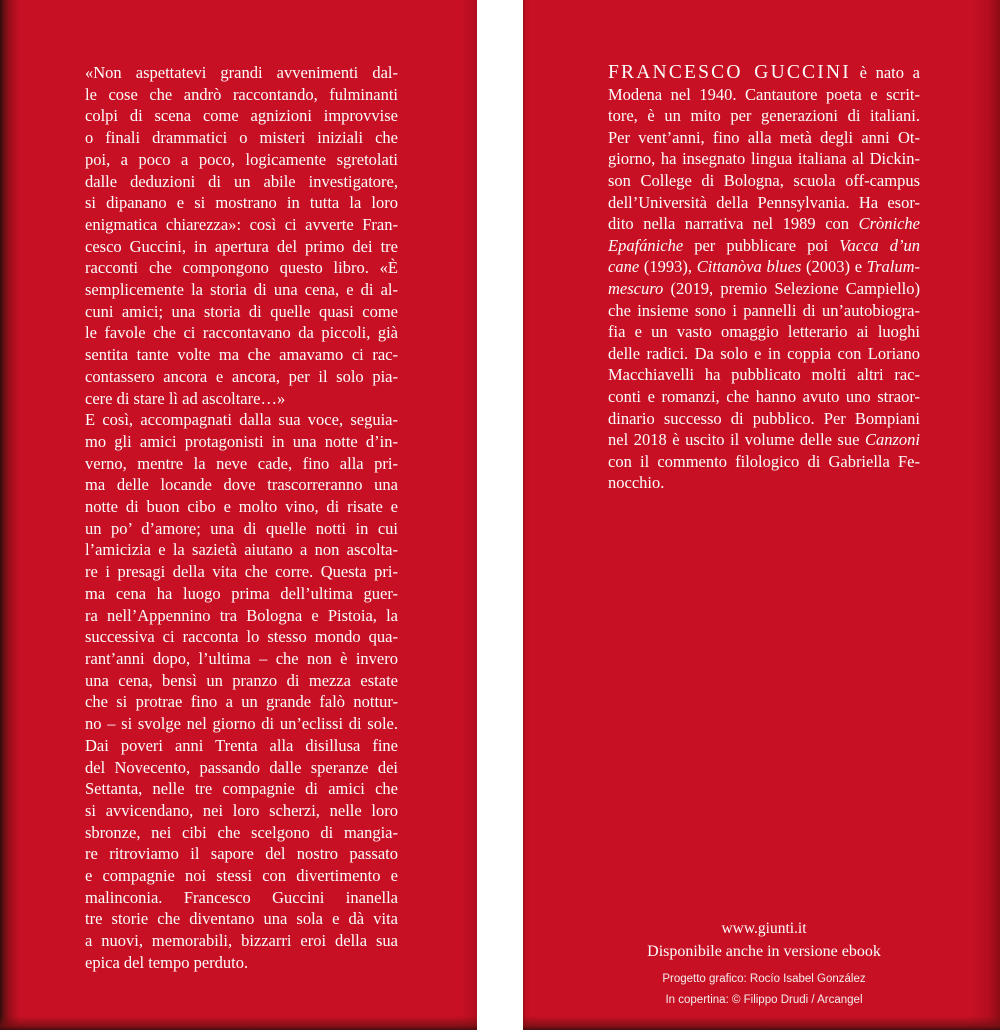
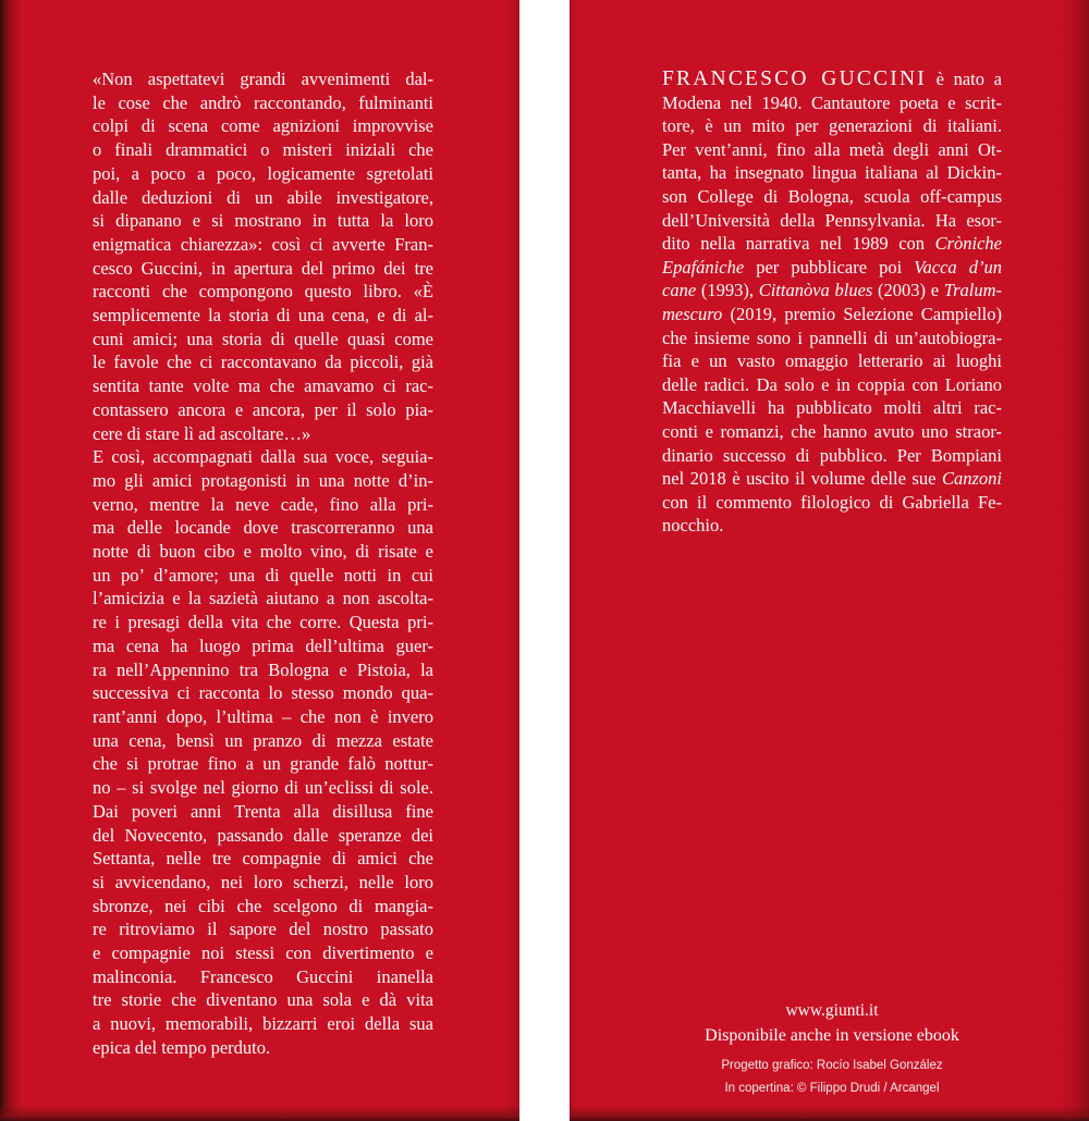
  «Non aspettatevi grandi avvenimenti dal-
  le cose che andrò raccontando, fulminanti
  colpi di scena come agnizioni improvvise
  o finali drammatici o misteri iniziali che
  poi, a poco a poco, logicamente sgretolati
  dalle deduzioni di un abile investigatore,
  si dipanano e si mostrano in tutta la loro
  enigmatica chiarezza»: così ci avverte Fran-
  cesco Guccini, in apertura del primo dei tre
  racconti che compongono questo libro. «È
  semplicemente la storia di una cena, e di al-
  cuni amici; una storia di quelle quasi come
  le favole che ci raccontavano da piccoli, già
  sentita tante volte ma che amavamo ci rac-
  contassero ancora e ancora, per il solo pia-
  cere di stare lì ad ascoltare…»
  E così, accompagnati dalla sua voce, seguia-
  mo gli amici protagonisti in una notte d’in-
  verno, mentre la neve cade, fino alla pri-
  ma delle locande dove trascorreranno una
  notte di buon cibo e molto vino, di risate e
  un po’ d’amore; una di quelle notti in cui
  l’amicizia e la sazietà aiutano a non ascolta-
  re i presagi della vita che corre. Questa pri-
  ma cena ha luogo prima dell’ultima guer-
  ra nell’Appennino tra Bologna e Pistoia, la
  successiva ci racconta lo stesso mondo qua-
  rant’anni dopo, l’ultima – che non è invero
  una cena, bensì un pranzo di mezza estate
  che si protrae fino a un grande falò nottur-
  no – si svolge nel giorno di un’eclissi di sole.
  Dai poveri anni Trenta alla disillusa fine
  del Novecento, passando dalle speranze dei
  Settanta, nelle tre compagnie di amici che
  si avvicendano, nei loro scherzi, nelle loro
  sbronze, nei cibi che scelgono di mangia-
  re ritroviamo il sapore del nostro passato
  e compagnie noi stessi con divertimento e
  malinconia. Francesco Guccini inanella
  tre storie che diventano una sola e dà vita
  a nuovi, memorabili, bizzarri eroi della sua
  epica del tempo perduto.
  FRANCESCO GUCCINI è nato a
  Modena nel 1940. Cantautore poeta e scrit-
  tore, è un mito per generazioni di italiani.
  Per vent’anni, fino alla metà degli anni Ot-
- giorno, ha insegnato lingua italiana al Dickin-
+ tanta, ha insegnato lingua italiana al Dickin-
  son College di Bologna, scuola off-campus
  dell’Università della Pennsylvania. Ha esor-
  dito nella narrativa nel 1989 con Cròniche
  Epafániche per pubblicare poi Vacca d’un
  cane (1993), Cittanòva blues (2003) e Tralum-
  mescuro (2019, premio Selezione Campiello)
  che insieme sono i pannelli di un’autobiogra-
  fia e un vasto omaggio letterario ai luoghi
  delle radici. Da solo e in coppia con Loriano
  Macchiavelli ha pubblicato molti altri rac-
  conti e romanzi, che hanno avuto uno straor-
  dinario successo di pubblico. Per Bompiani
  nel 2018 è uscito il volume delle sue Canzoni
  con il commento filologico di Gabriella Fe-
  nocchio.
  www.giunti.it
  Disponibile anche in versione ebook
  Progetto grafico: Rocío Isabel González
  In copertina: © Filippo Drudi / Arcangel
